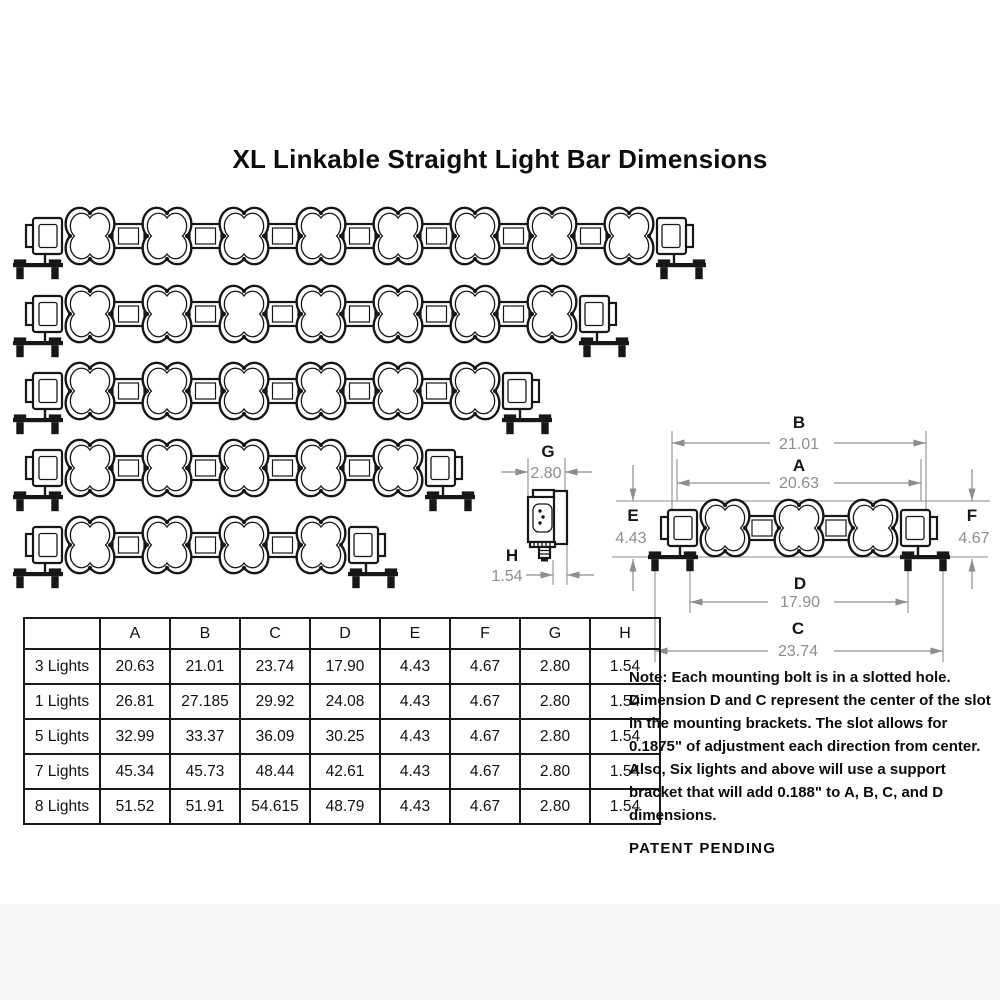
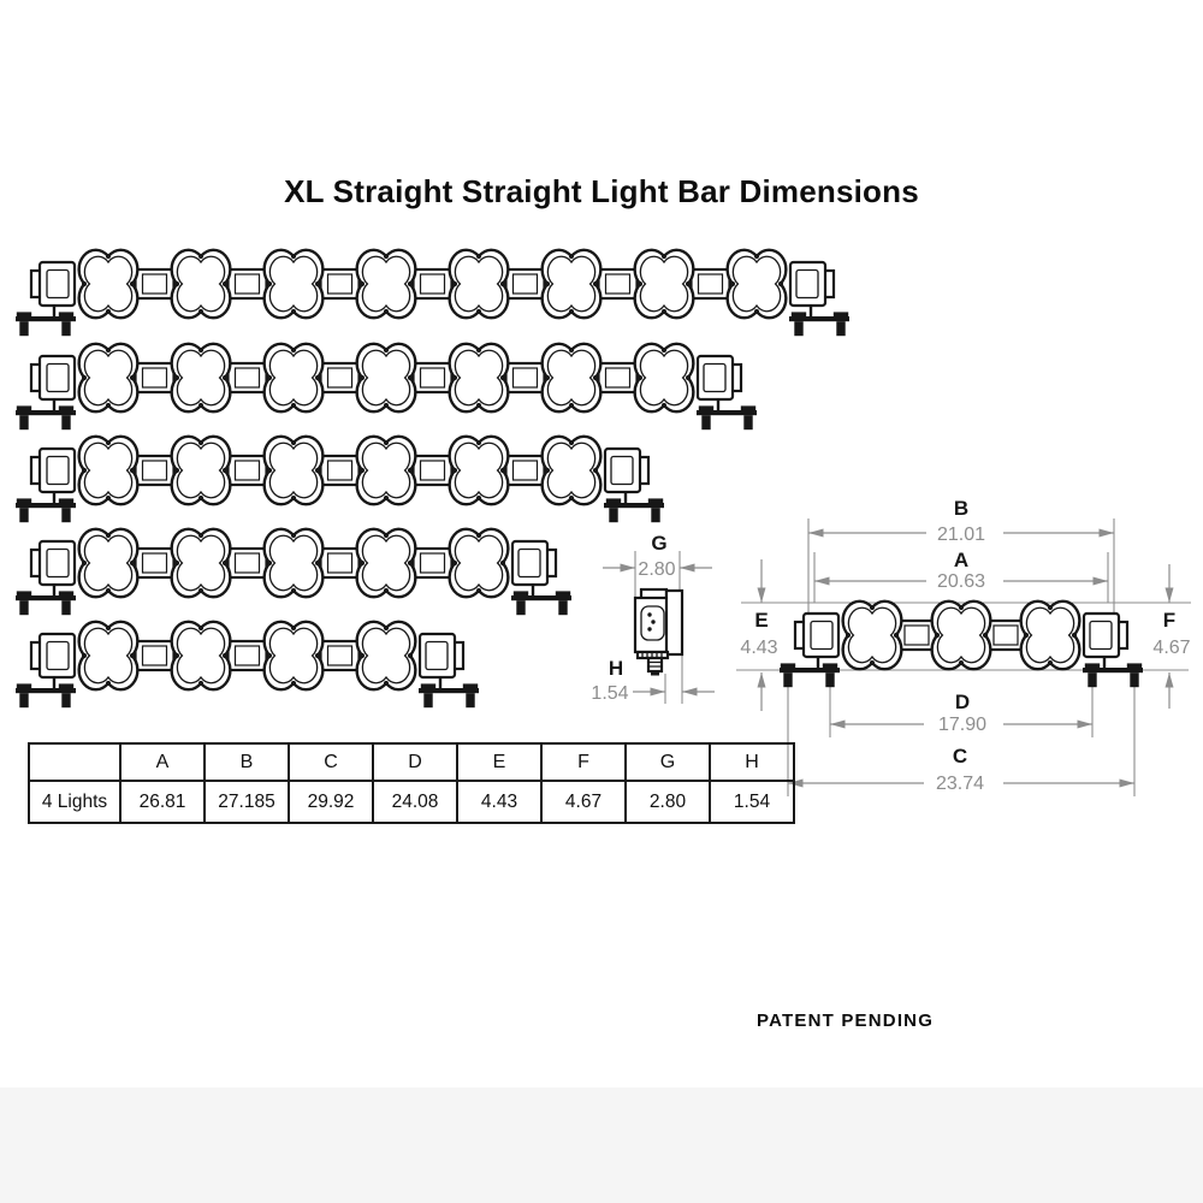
- XL Linkable Straight Light Bar Dimensions
+ XL Straight Straight Light Bar Dimensions
  B
  21.01
  A
  20.63
  E
  4.43
  F
  4.67
  D
  17.90
  C
  23.74
  G
  2.80
  H
  1.54
  	A	B	C	D	E	F	G	H
- 3 Lights	20.63	21.01	23.74	17.90	4.43	4.67	2.80	1.54
- 1 Lights	26.81	27.185	29.92	24.08	4.43	4.67	2.80	1.54
+ 4 Lights	26.81	27.185	29.92	24.08	4.43	4.67	2.80	1.54
- 5 Lights	32.99	33.37	36.09	30.25	4.43	4.67	2.80	1.54
- 7 Lights	45.34	45.73	48.44	42.61	4.43	4.67	2.80	1.54
- 8 Lights	51.52	51.91	54.615	48.79	4.43	4.67	2.80	1.54
- Note: Each mounting bolt is in a slotted hole. Dimension D and C represent the center of the slot in the mounting brackets. The slot allows for 0.1875" of adjustment each direction from center. Also, Six lights and above will use a support bracket that will add 0.188" to A, B, C, and D dimensions.
  PATENT PENDING
